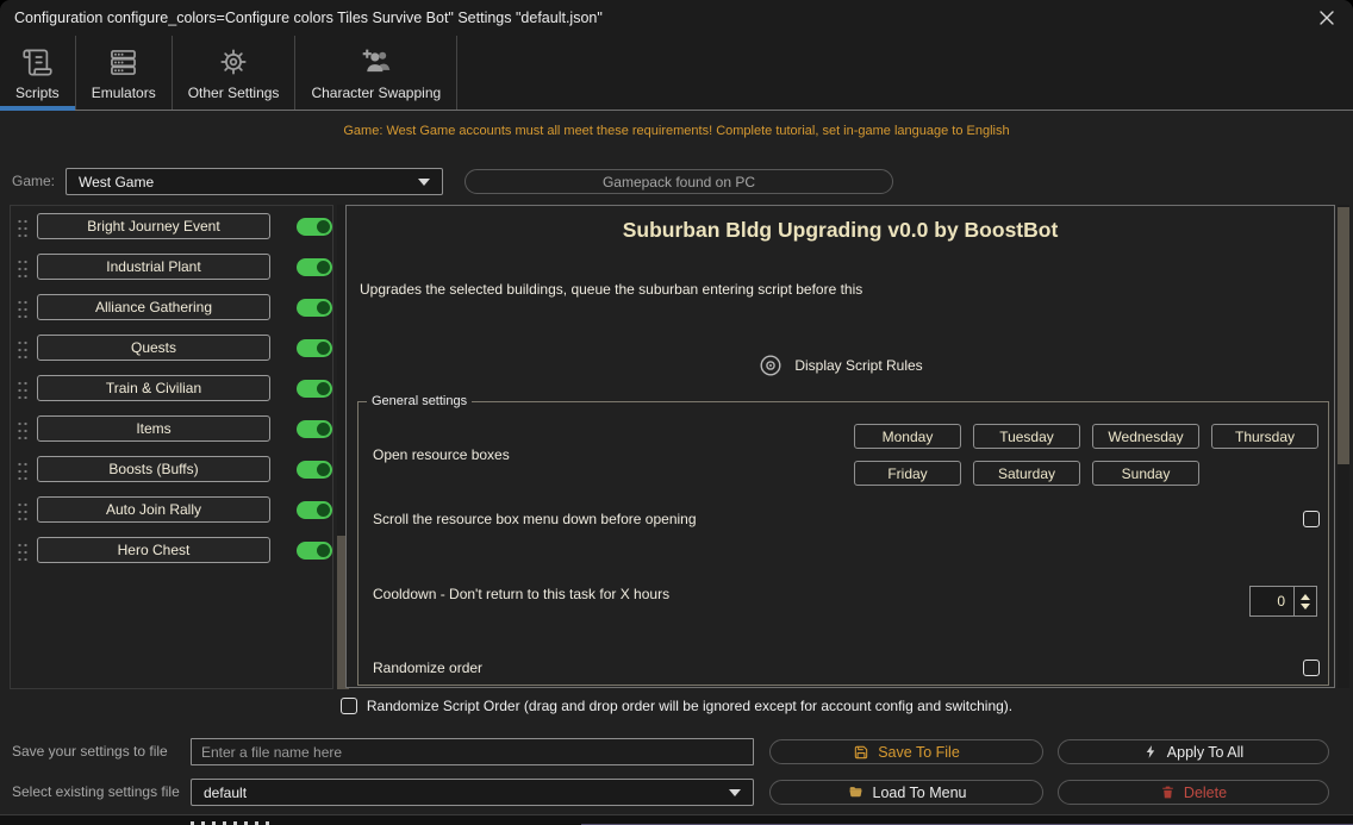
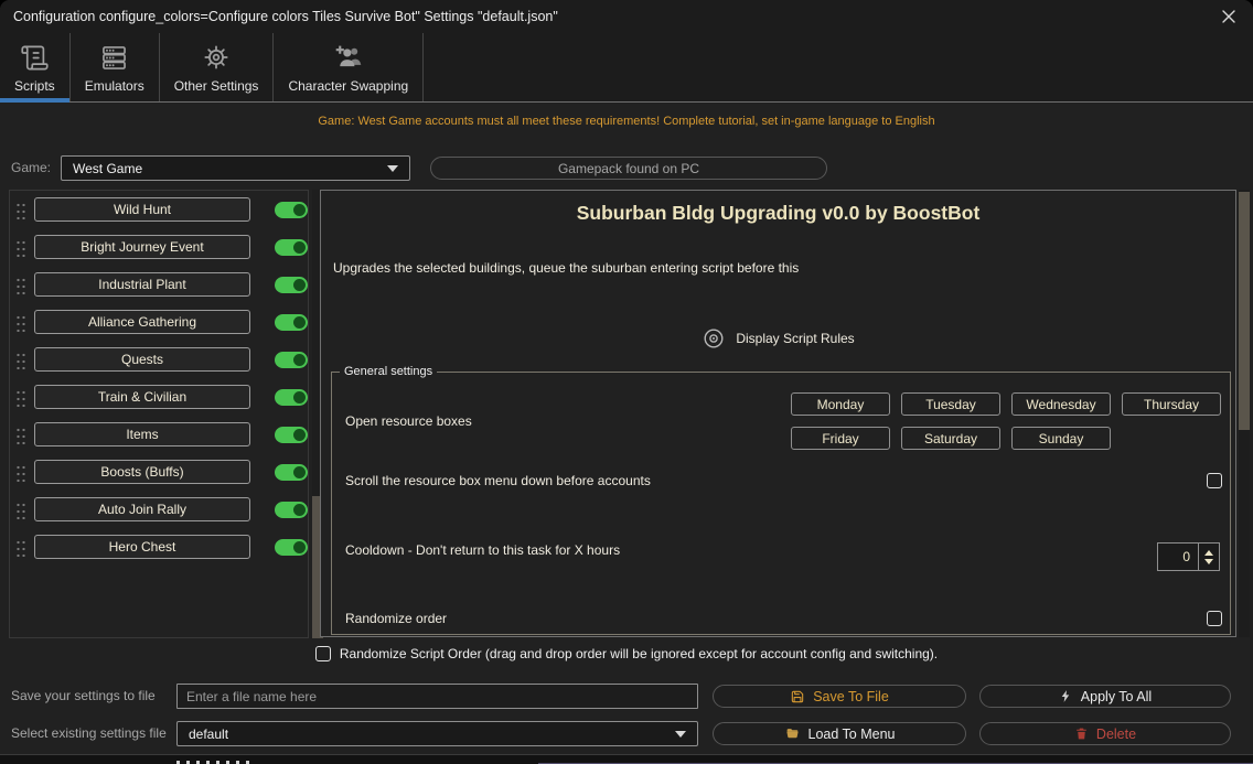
  Configuration configure_colors=Configure colors Tiles Survive Bot" Settings "default.json"
  Scripts
  Emulators
  Other Settings
  Character Swapping
  Game: West Game accounts must all meet these requirements! Complete tutorial, set in-game language to English
  Game:
  West Game
  Gamepack found on PC
+ Wild Hunt
  Bright Journey Event
  Industrial Plant
  Alliance Gathering
  Quests
  Train & Civilian
  Items
  Boosts (Buffs)
  Auto Join Rally
  Hero Chest
  Suburban Bldg Upgrading v0.0 by BoostBot
  Upgrades the selected buildings, queue the suburban entering script before this
  Display Script Rules
  General settings
  Open resource boxes
  Monday
  Tuesday
  Wednesday
  Thursday
  Friday
  Saturday
  Sunday
- Scroll the resource box menu down before opening
+ Scroll the resource box menu down before accounts
  Cooldown - Don't return to this task for X hours
  0
  Randomize order
  Randomize Script Order (drag and drop order will be ignored except for account config and switching).
  Save your settings to file
  Enter a file name here
  Save To File
  Apply To All
  Select existing settings file
  default
  Load To Menu
  Delete
